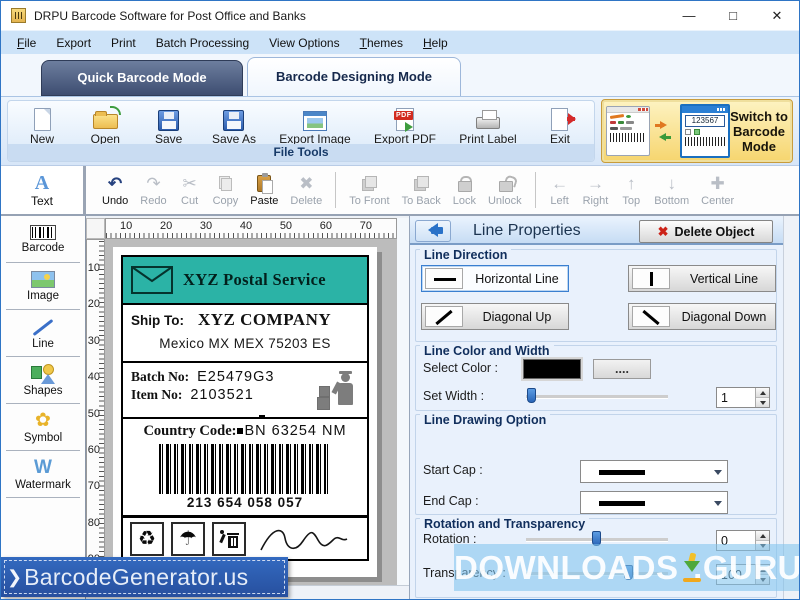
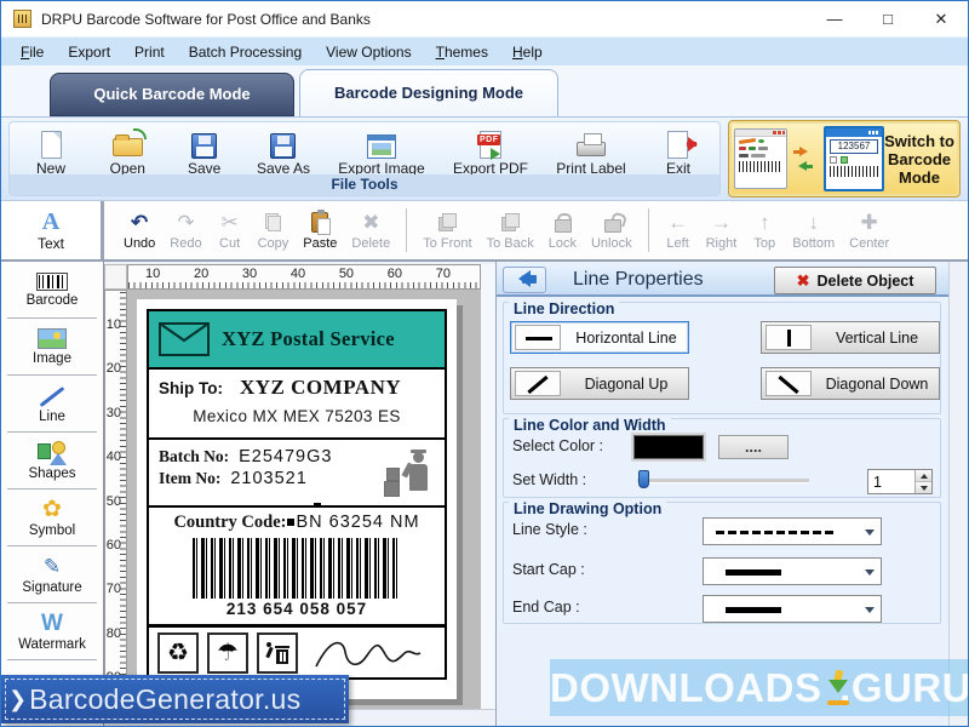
  DRPU Barcode Software for Post Office and Banks
  —
  □
  ✕
  File
  Export
  Print
  Batch Processing
  View Options
  Themes
  Help
  Quick Barcode Mode
  Barcode Designing Mode
  New
  Open
  Save
  Save As
  Export Image
  Export PDF
  Print Label
  Exit
  File Tools
  123567
  Switch to
  Barcode
  Mode
  A
  Text
  ↶
  Undo
  ↷
  Redo
  ✂
  Cut
  Copy
  Paste
  ✖
  Delete
  To Front
  To Back
  Lock
  Unlock
  ←
  Left
  →
  Right
  ↑
  Top
  ↓
  Bottom
  ✚
  Center
  Barcode
  Image
  Line
  Shapes
  ✿
  Symbol
+ ✎
+ Signature
  W
  Watermark
  10
  20
  30
  40
  50
  60
  70
  10
  20
  30
  40
  50
  60
  70
  80
  XYZ Postal Service
  Ship To:
  XYZ COMPANY
  Mexico MX MEX 75203 ES
  Batch No:
  E25479G3
  Item No:
  2103521
  Country Code: BN 63254 NM
  213 654 058 057
  ♻
  ☂
  Line Properties
  ✖
  Delete Object
  Line Direction
  Horizontal Line
  Vertical Line
  Diagonal Up
  Diagonal Down
  Line Color and Width
  Select Color :
  ....
  Set Width :
  1
  Line Drawing Option
+ Line Style :
  Start Cap :
  End Cap :
- Rotation and Transparency
- Rotation :
- 0
- Transparency :
- 100
  DOWNLOADS
  .GURU
  ❯
  BarcodeGenerator.us
